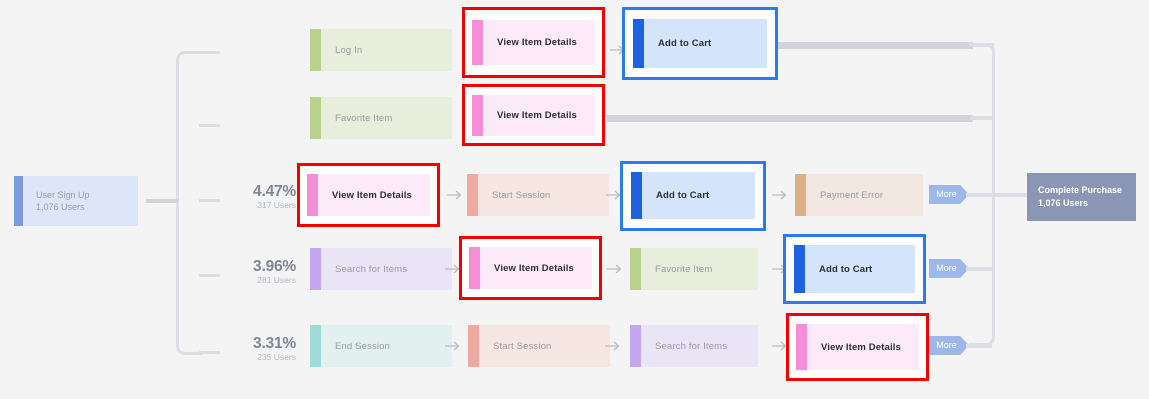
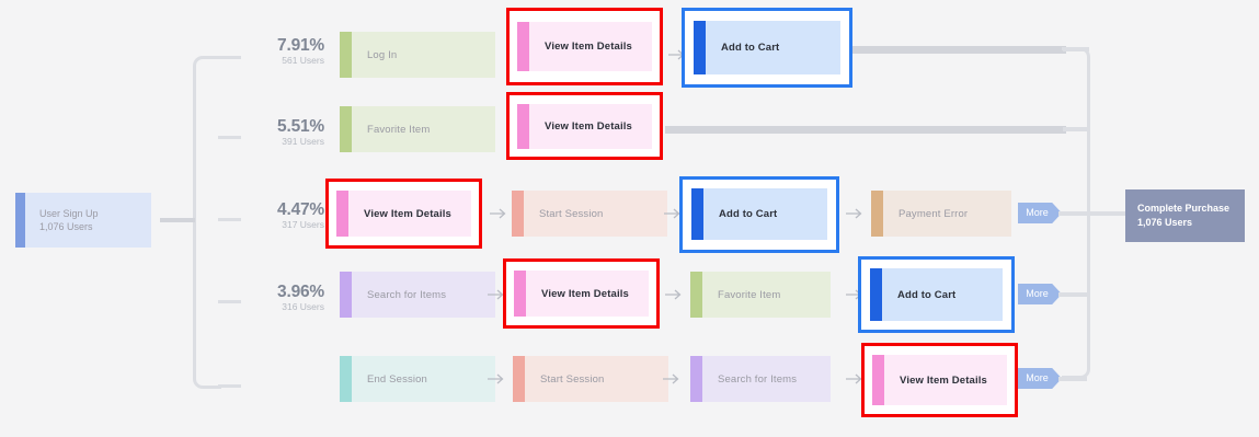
  User Sign Up
  1,076 Users
+ 7.91%
+ 561 Users
+ 5.51%
+ 391 Users
  4.47%
  317 Users
  3.96%
- 281 Users
+ 316 Users
- 3.31%
- 235 Users
  Log In
  View Item Details
  Add to Cart
  Favorite Item
  View Item Details
  View Item Details
  Start Session
  Add to Cart
  Payment Error
  More
  Search for Items
  View Item Details
  Favorite Item
  Add to Cart
  More
  End Session
  Start Session
  Search for Items
  View Item Details
  More
  Complete Purchase
  1,076 Users
